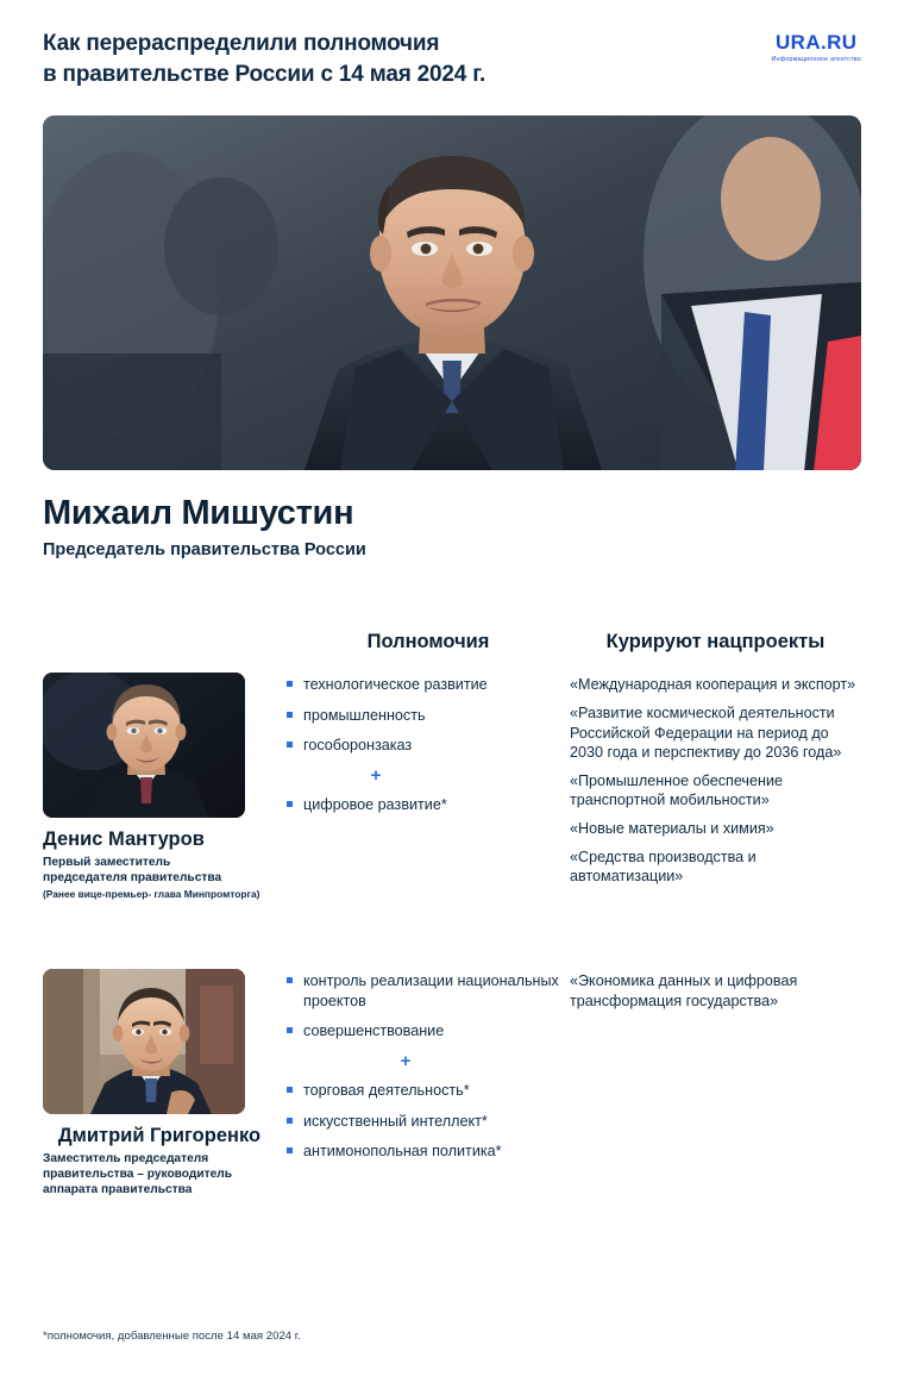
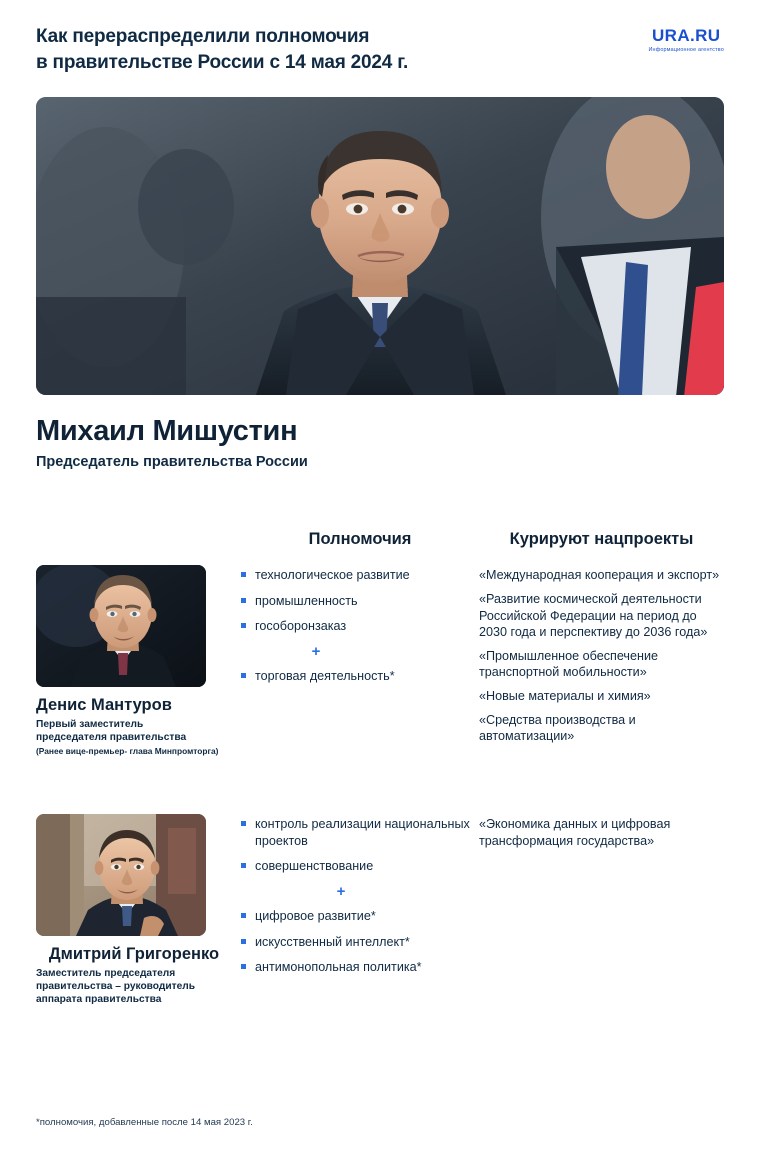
  Как перераспределили полномочия
  в правительстве России с 14 мая 2024 г.
  URA.RU
  Михаил Мишустин
  Председатель правительства России
  Полномочия
  Курируют нацпроекты
  Денис Мантуров
  Первый заместитель председателя правительства
  (Ранее вице-премьер- глава Минпромторга)
  технологическое развитие
  промышленность
  гособоронзаказ
  +
- цифровое развитие*
+ торговая деятельность*
  «Международная кооперация и экспорт»
  «Развитие космической деятельности Российской Федерации на период до 2030 года и перспективу до 2036 года»
  «Промышленное обеспечение транспортной мобильности»
  «Новые материалы и химия»
  «Средства производства и автоматизации»
  Дмитрий Григоренко
  Заместитель председателя правительства – руководитель аппарата правительства
  контроль реализации национальных проектов
  совершенствование
  +
- торговая деятельность*
+ цифровое развитие*
  искусственный интеллект*
  антимонопольная политика*
  «Экономика данных и цифровая трансформация государства»
- *полномочия, добавленные после 14 мая 2024 г.
+ *полномочия, добавленные после 14 мая 2023 г.
